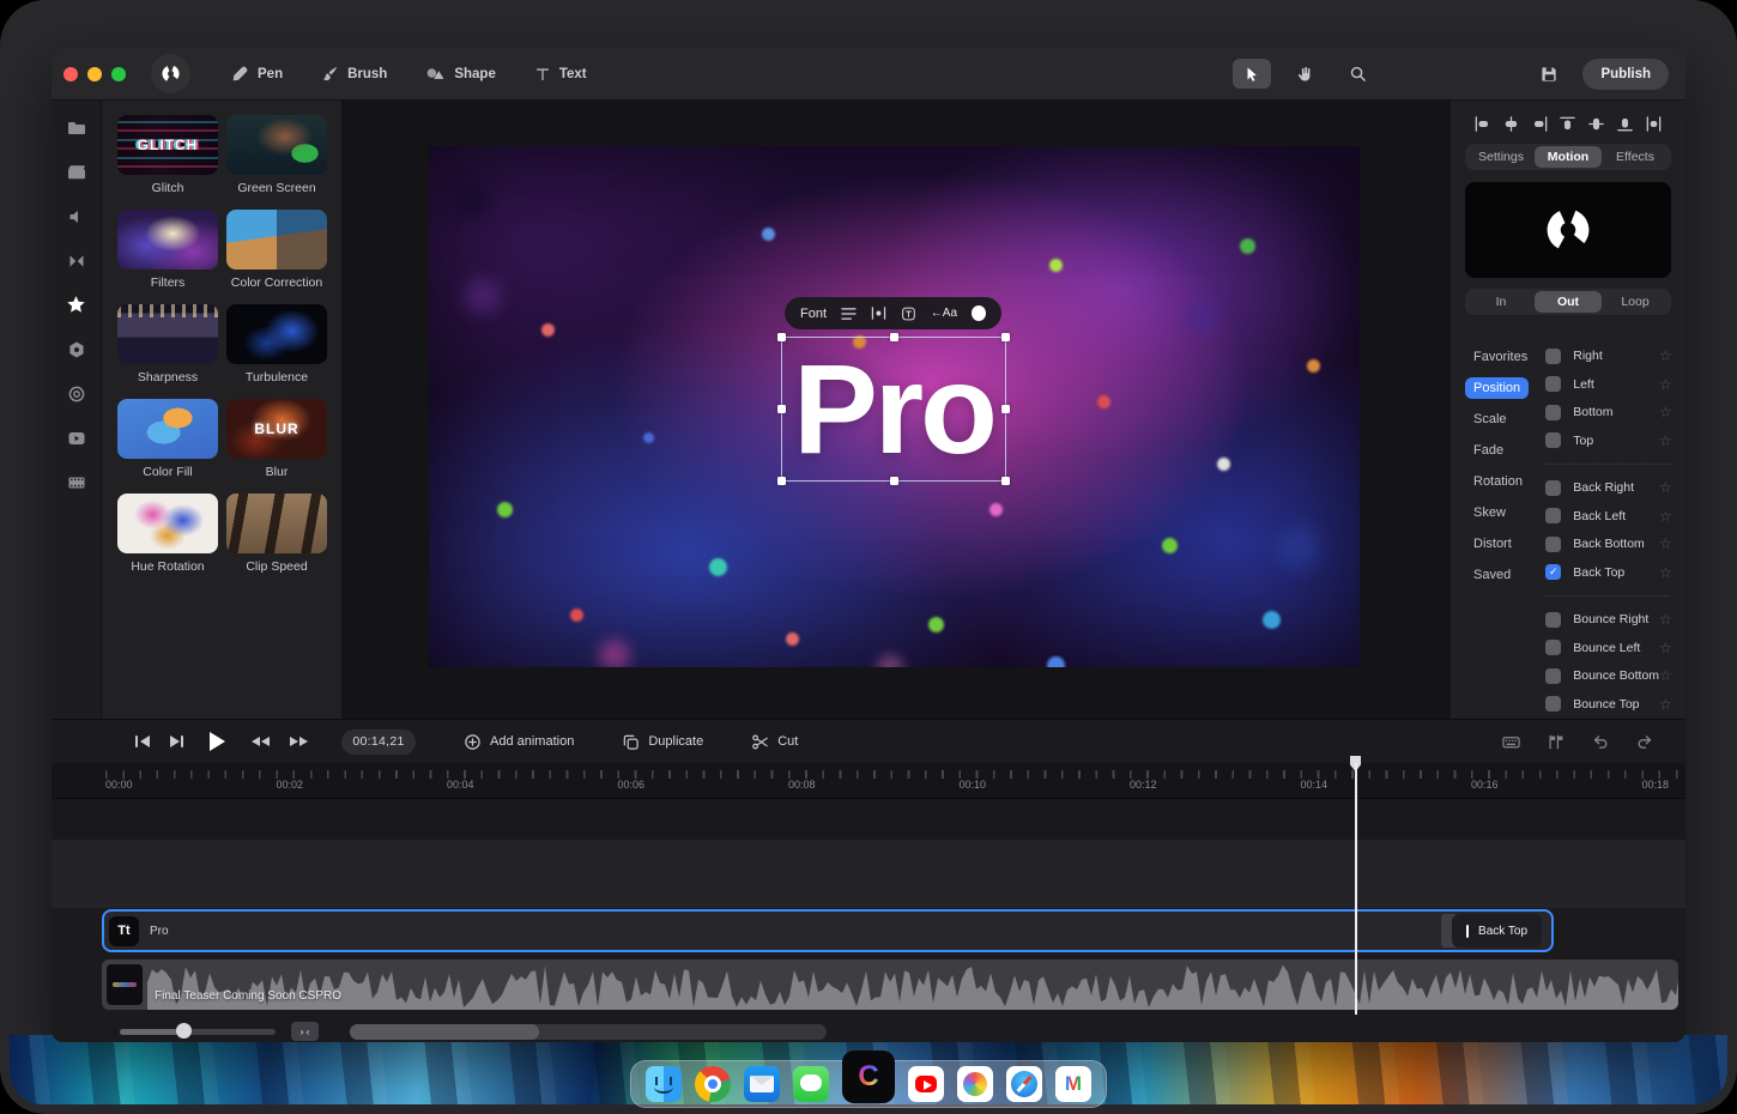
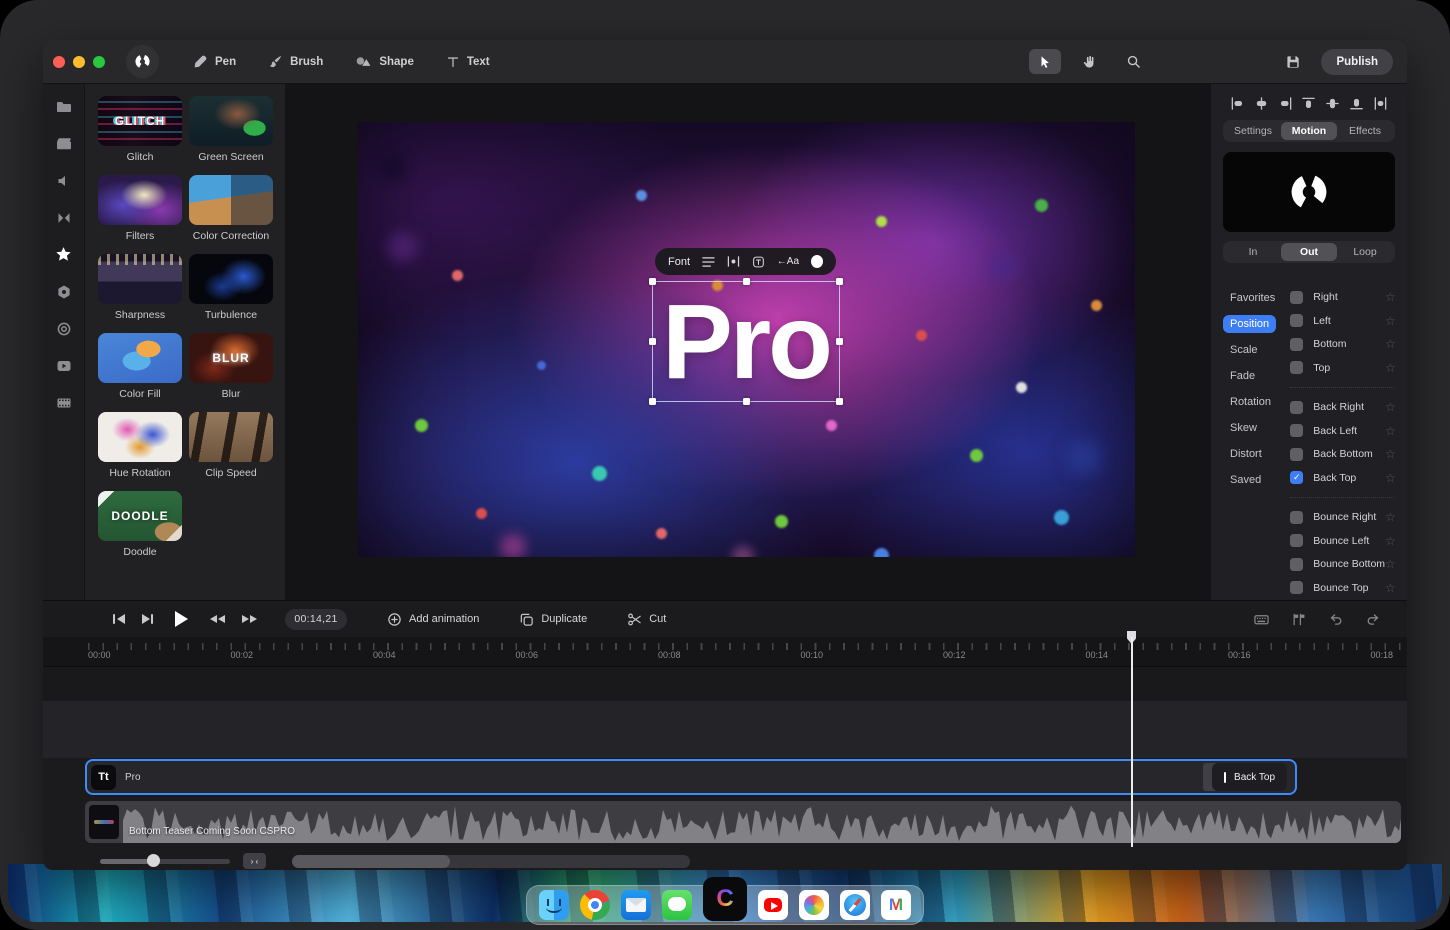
  C
  M
  Pen
  Brush
  Shape
  Text
  Publish
  GLITCH
  Glitch
  Green Screen
  Filters
  Color Correction
  Sharpness
  Turbulence
  Color Fill
  BLUR
  Blur
  Hue Rotation
  Clip Speed
+ DOODLE
+ Doodle
  Font
  ←Aa
  Pro
  Settings
  Motion
  Effects
  In
  Out
  Loop
  Favorites
  Position
  Scale
  Fade
  Rotation
  Skew
  Distort
  Saved
  Right
  ☆
  Left
  ☆
  Bottom
  ☆
  Top
  ☆
  Back Right
  ☆
  Back Left
  ☆
  Back Bottom
  ☆
  Back Top
  ☆
  Bounce Right
  ☆
  Bounce Left
  ☆
  Bounce Bottom
  ☆
  Bounce Top
  ☆
  00:14,21
  Add animation
  Duplicate
  Cut
  00:00
  00:02
  00:04
  00:06
  00:08
  00:10
  00:12
  00:14
  00:16
  00:18
  Tt
  Pro
  Back Top
- Final Teaser Coming Soon CSPRO
+ Bottom Teaser Coming Soon CSPRO
  ›
  ‹
